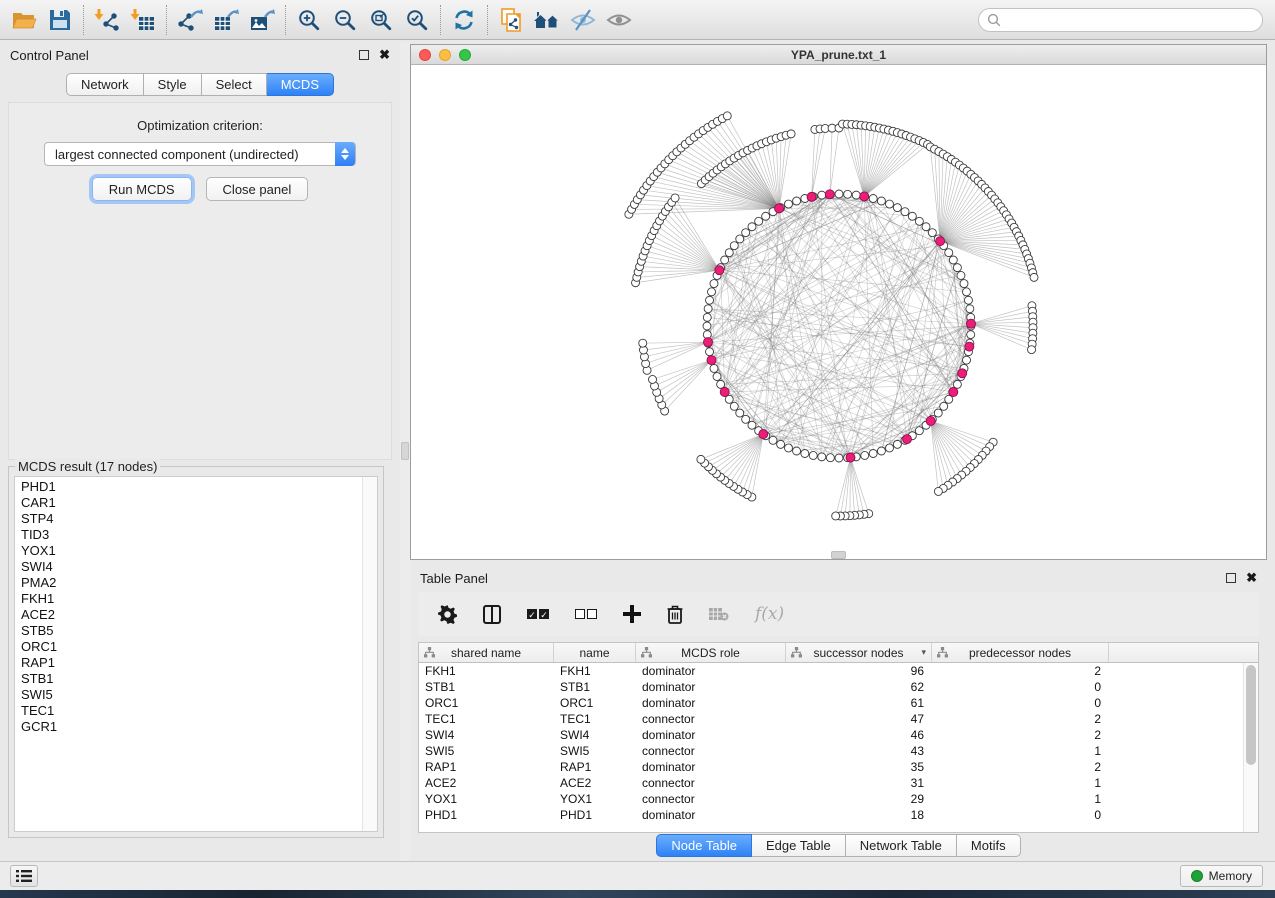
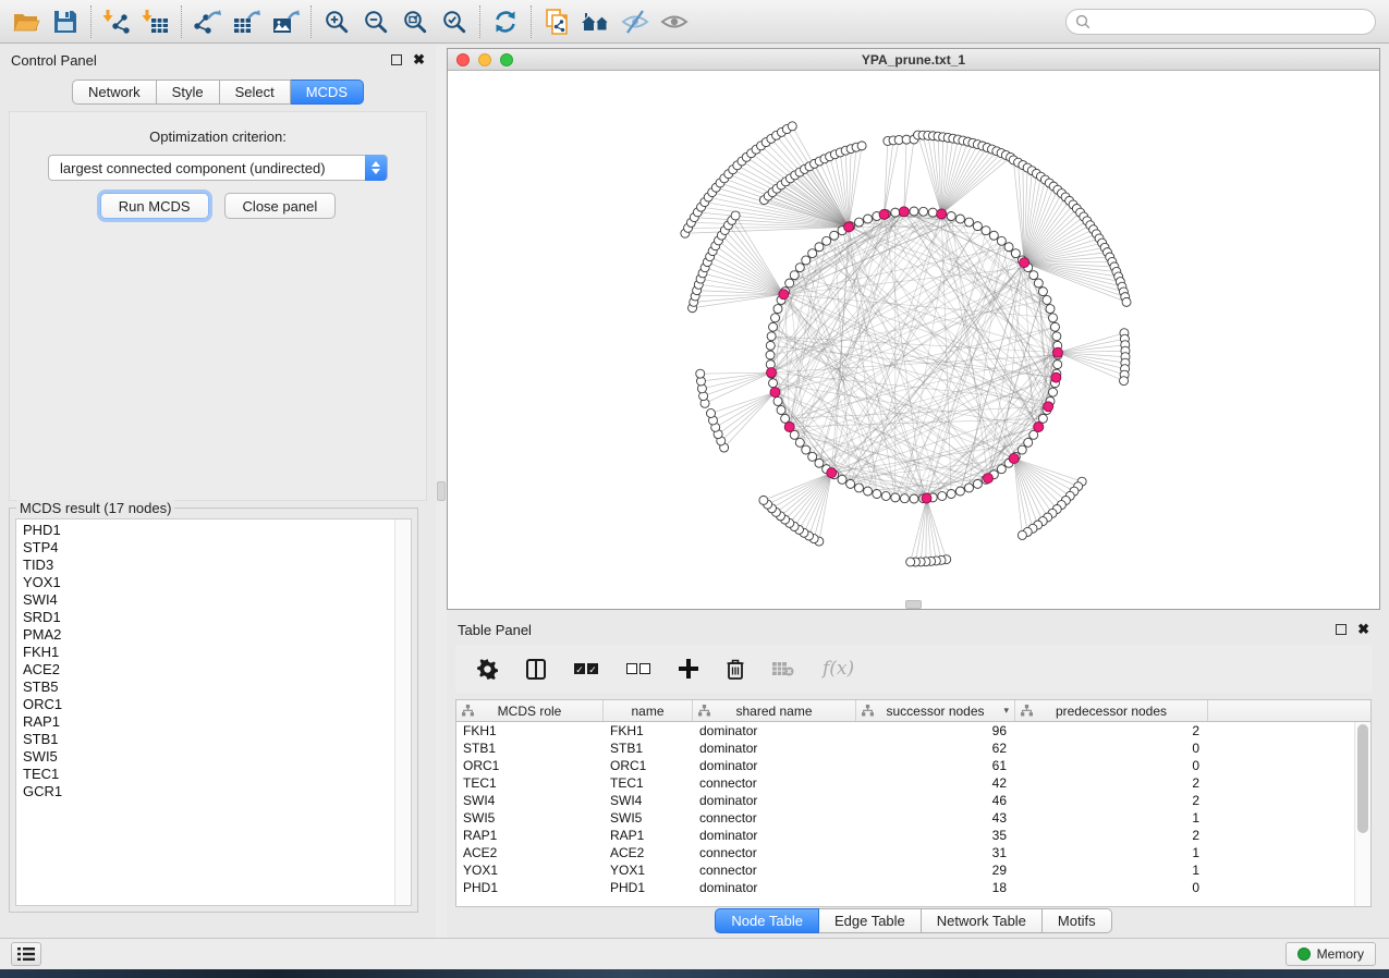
  Control Panel
  ✖
  Network
  Style
  Select
  MCDS
  Optimization criterion:
  largest connected component (undirected)
  Run MCDS
  Close panel
  MCDS result (17 nodes)
  PHD1
- CAR1
  STP4
  TID3
  YOX1
  SWI4
+ SRD1
  PMA2
  FKH1
  ACE2
  STB5
  ORC1
  RAP1
  STB1
  SWI5
  TEC1
  GCR1
  YPA_prune.txt_1
  Table Panel
  ✖
  ✓
  ✓
  f(x)
- shared name
+ MCDS role
  name
- MCDS role
+ shared name
  successor nodes
  ▾
  predecessor nodes
  FKH1
  FKH1
  dominator
  96
  2
  STB1
  STB1
  dominator
  62
  0
  ORC1
  ORC1
  dominator
  61
  0
  TEC1
  TEC1
  connector
- 47
+ 42
  2
  SWI4
  SWI4
  dominator
  46
  2
  SWI5
  SWI5
  connector
  43
  1
  RAP1
  RAP1
  dominator
  35
  2
  ACE2
  ACE2
  connector
  31
  1
  YOX1
  YOX1
  connector
  29
  1
  PHD1
  PHD1
  dominator
  18
  0
  Node Table
  Edge Table
  Network Table
  Motifs
  Memory
